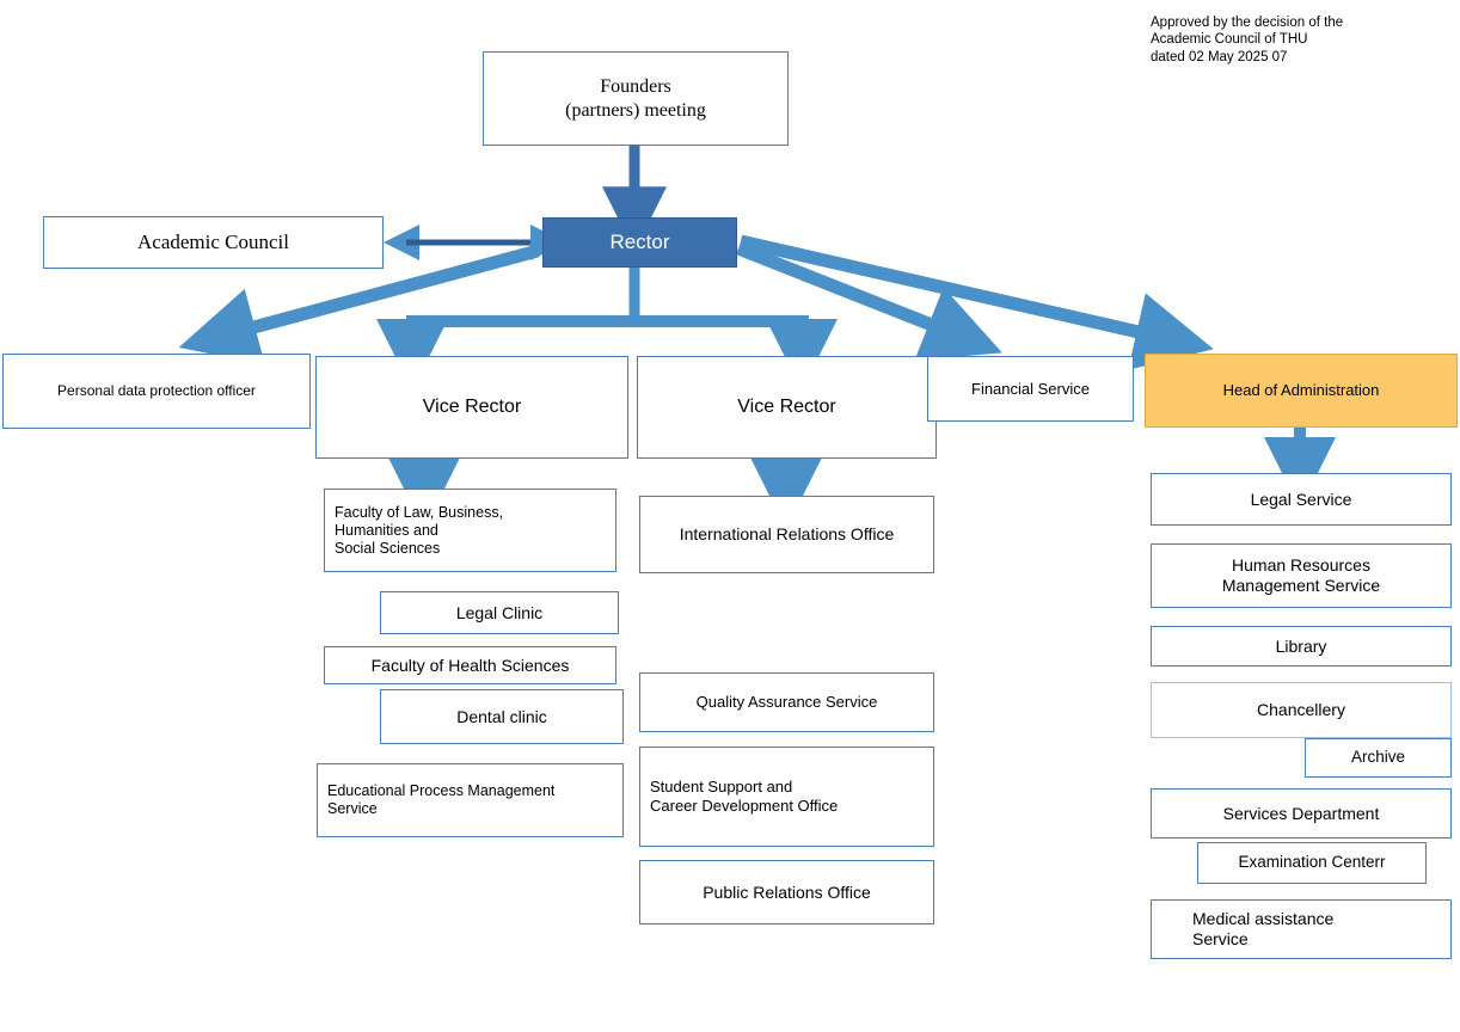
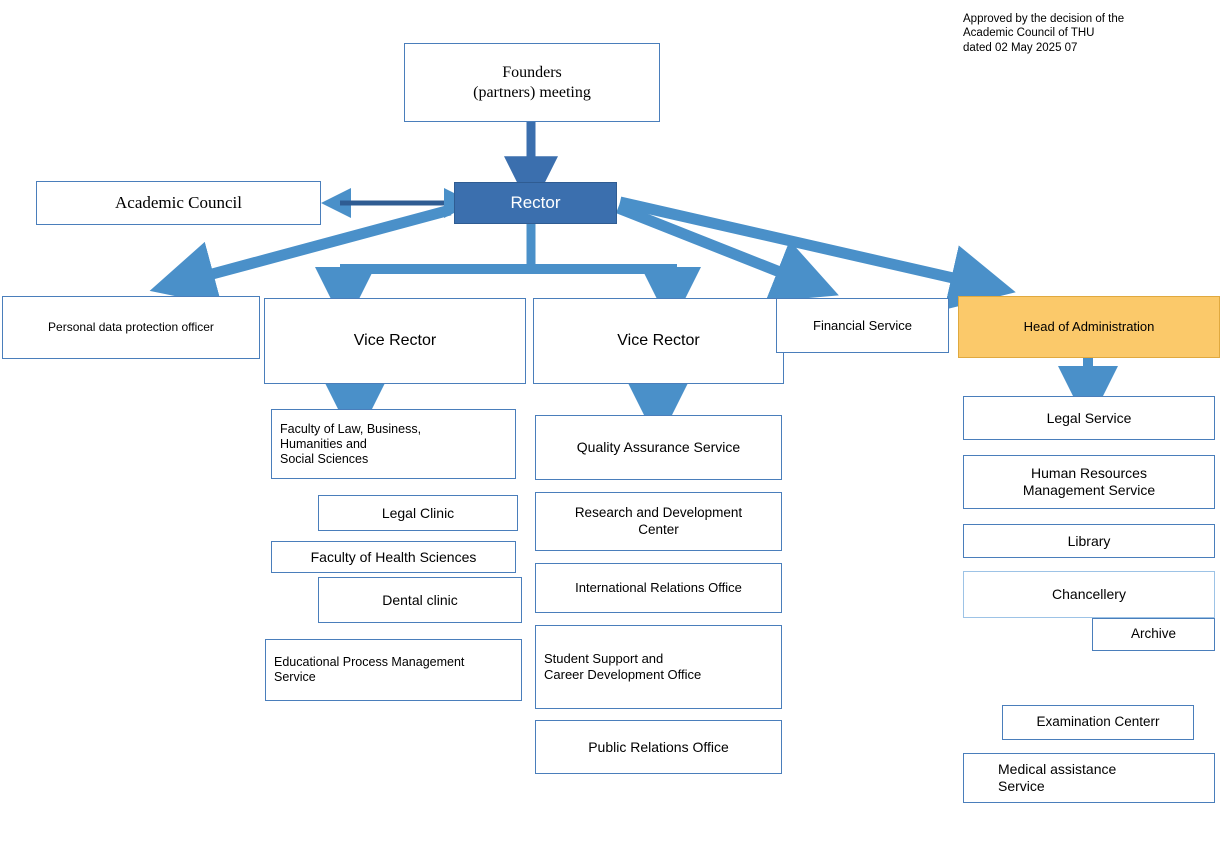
  Approved by the decision of the
  Academic Council of THU
  dated 02 May 2025 07
  Founders
  (partners) meeting
  Academic Council
  Rector
  Personal data protection officer
  Vice Rector
  Vice Rector
  Financial Service
  Head of Administration
  Faculty of Law, Business,
  Humanities and
  Social Sciences
  Legal Clinic
  Faculty of Health Sciences
  Dental clinic
  Educational Process Management
  Service
- International Relations Office
+ Quality Assurance Service
+ Research and Development
+ Center
- Quality Assurance Service
+ International Relations Office
  Student Support and
  Career Development Office
  Public Relations Office
  Legal Service
  Human Resources
  Management Service
  Library
  Chancellery
  Archive
- Services Department
  Examination Centerr
  Medical assistance
  Service
